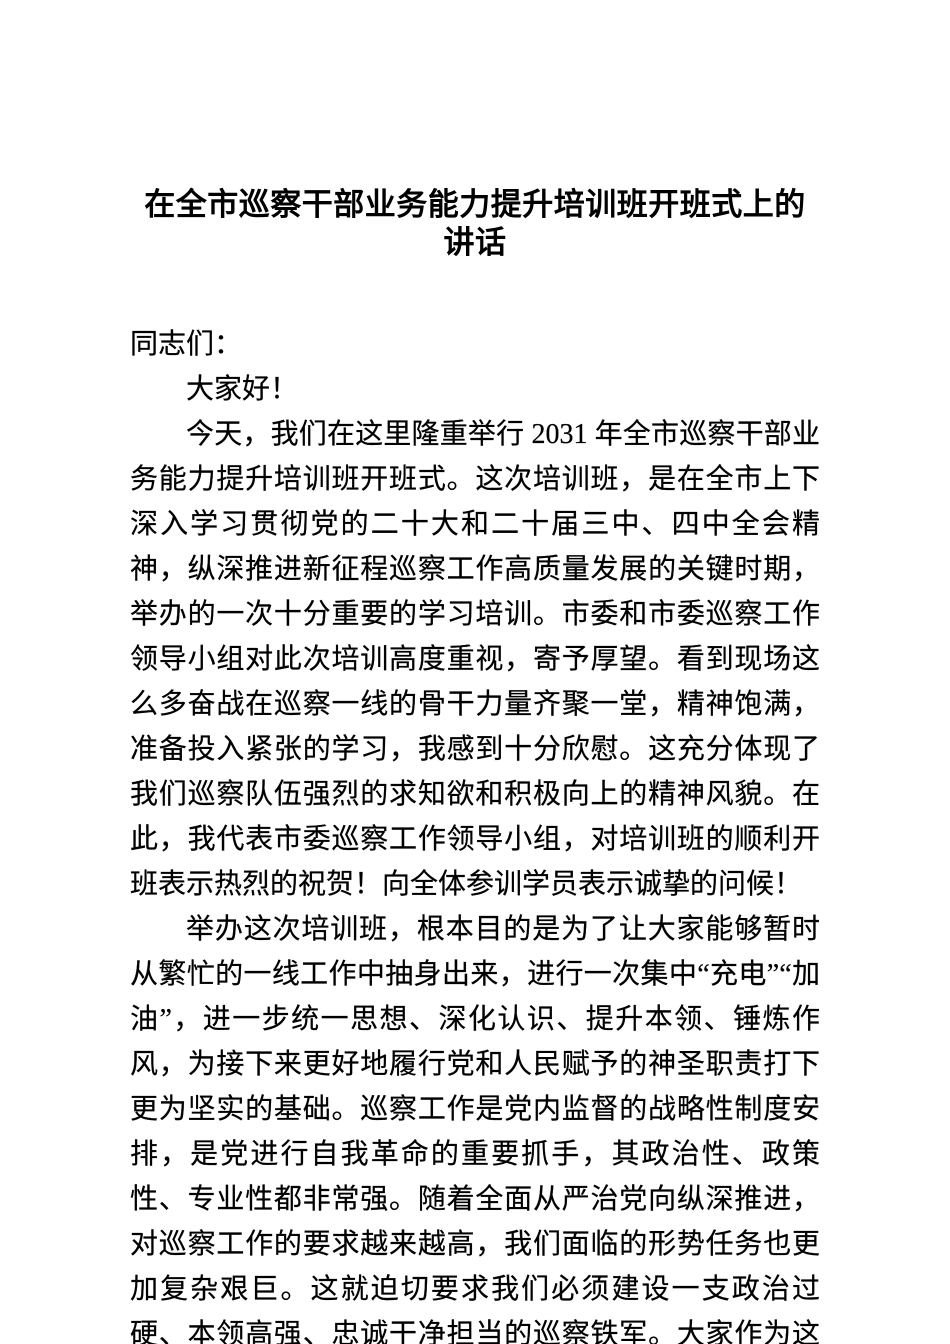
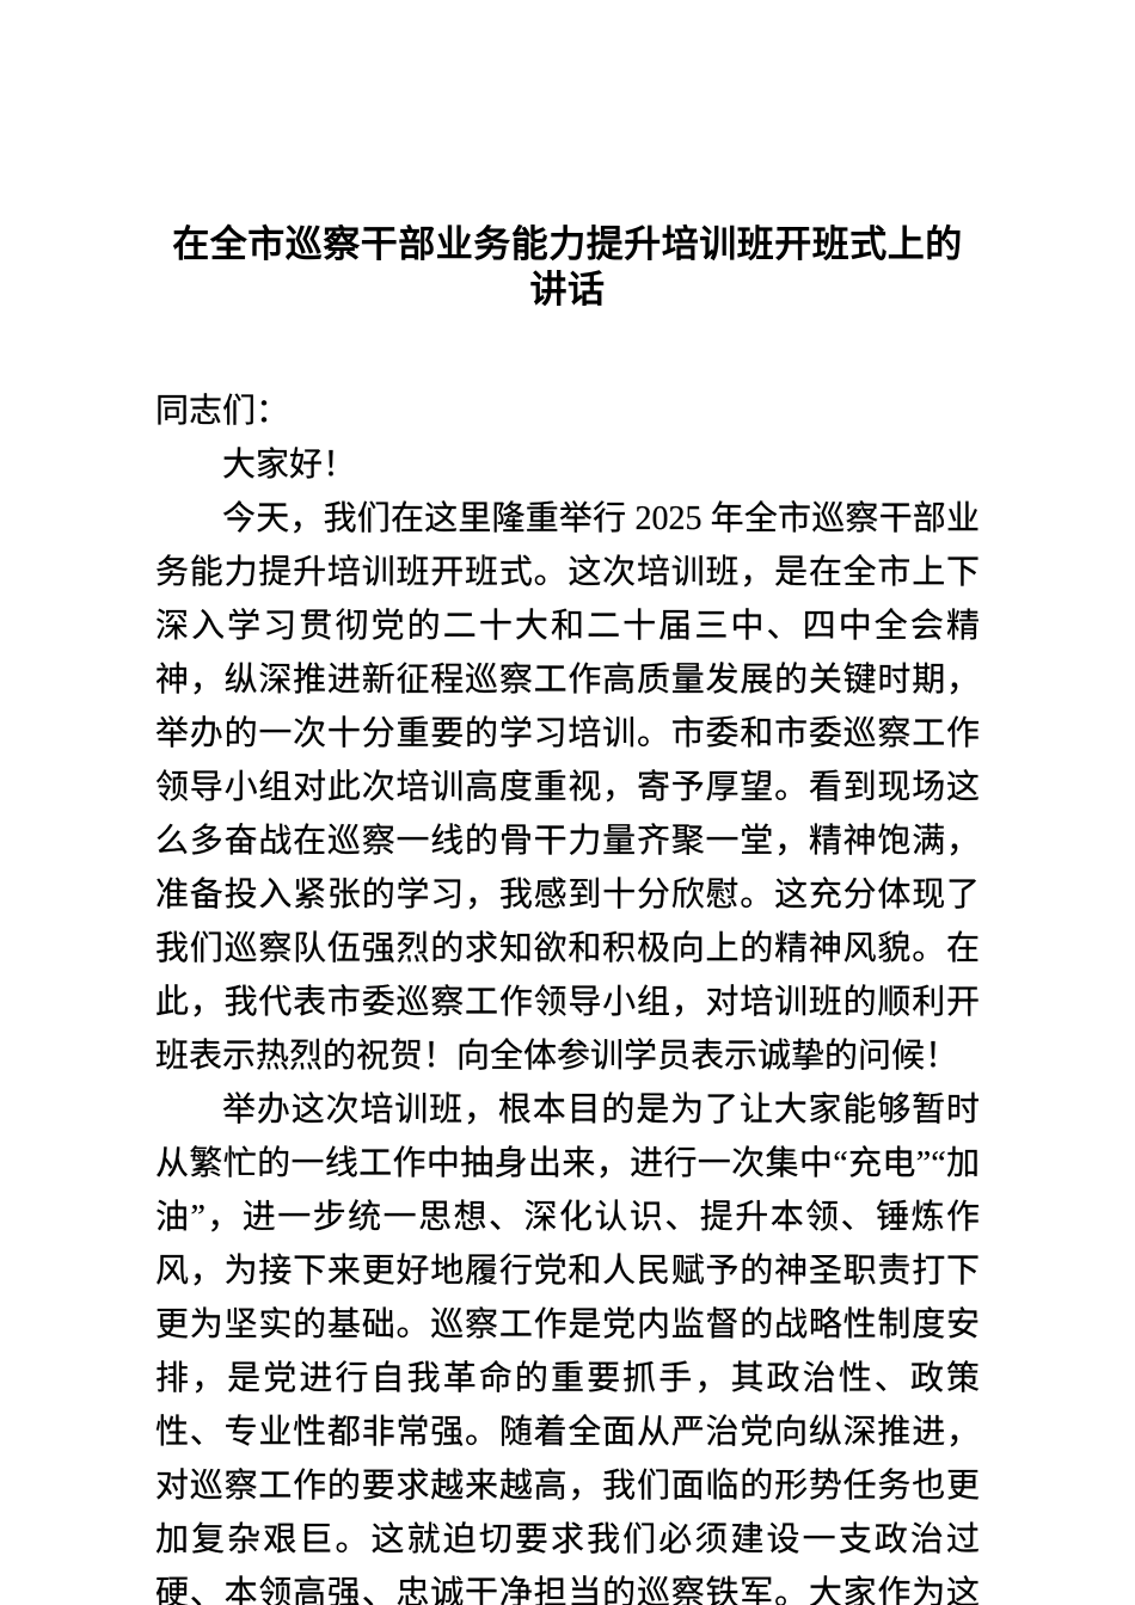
  在全市巡察干部业务能力提升培训班开班式上的讲话
  同志们：
  大家好！
- 今天，我们在这里隆重举行 2031 年全市巡察干部业务能力提升培训班开班式。这次培训班，是在全市上下深入学习贯彻党的二十大和二十届三中、四中全会精神，纵深推进新征程巡察工作高质量发展的关键时期，举办的一次十分重要的学习培训。市委和市委巡察工作领导小组对此次培训高度重视，寄予厚望。看到现场这么多奋战在巡察一线的骨干力量齐聚一堂，精神饱满，准备投入紧张的学习，我感到十分欣慰。这充分体现了我们巡察队伍强烈的求知欲和积极向上的精神风貌。在此，我代表市委巡察工作领导小组，对培训班的顺利开班表示热烈的祝贺！向全体参训学员表示诚挚的问候！
+ 今天，我们在这里隆重举行 2025 年全市巡察干部业务能力提升培训班开班式。这次培训班，是在全市上下深入学习贯彻党的二十大和二十届三中、四中全会精神，纵深推进新征程巡察工作高质量发展的关键时期，举办的一次十分重要的学习培训。市委和市委巡察工作领导小组对此次培训高度重视，寄予厚望。看到现场这么多奋战在巡察一线的骨干力量齐聚一堂，精神饱满，准备投入紧张的学习，我感到十分欣慰。这充分体现了我们巡察队伍强烈的求知欲和积极向上的精神风貌。在此，我代表市委巡察工作领导小组，对培训班的顺利开班表示热烈的祝贺！向全体参训学员表示诚挚的问候！
  举办这次培训班，根本目的是为了让大家能够暂时从繁忙的一线工作中抽身出来，进行一次集中“充电”“加油”，进一步统一思想、深化认识、提升本领、锤炼作风，为接下来更好地履行党和人民赋予的神圣职责打下更为坚实的基础。巡察工作是党内监督的战略性制度安排，是党进行自我革命的重要抓手，其政治性、政策性、专业性都非常强。随着全面从严治党向纵深推进，对巡察工作的要求越来越高，我们面临的形势任务也更加复杂艰巨。这就迫切要求我们必须建设一支政治过硬、本领高强、忠诚干净担当的巡察铁军。大家作为这
